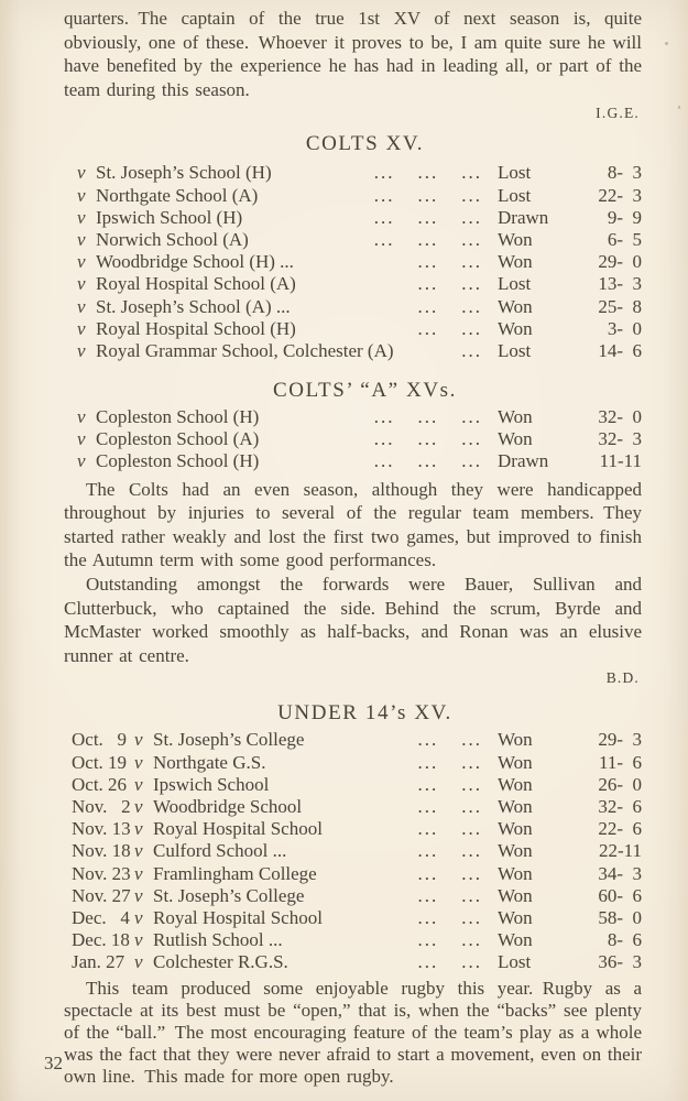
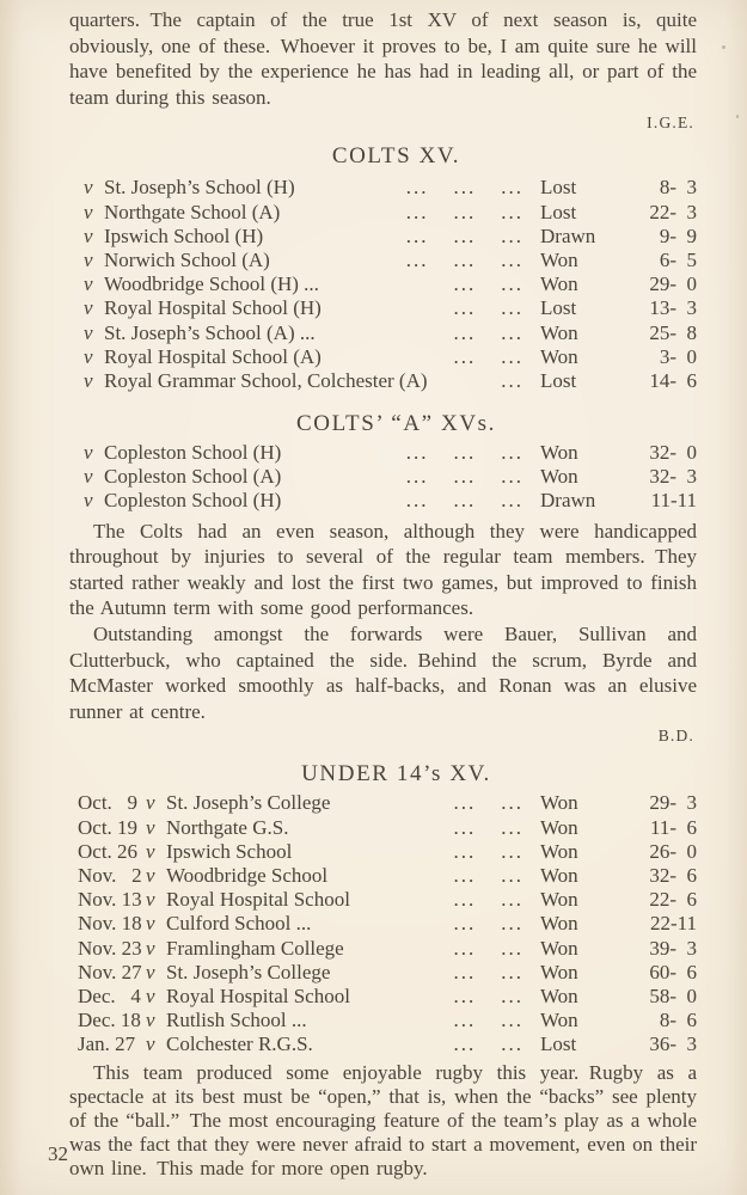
  quarters. The captain of the true 1st XV of next season is, quite obviously, one of these. Whoever it proves to be, I am quite sure he will have benefited by the experience he has had in leading all, or part of the team during this season.
  I.G.E.
  COLTS XV.
  v
  St. Joseph’s School (H)
  ... ... ...
  Lost
  8- 3
  v
  Northgate School (A)
  ... ... ...
  Lost
  22- 3
  v
  Ipswich School (H)
  ... ... ...
  Drawn
  9- 9
  v
  Norwich School (A)
  ... ... ...
  Won
  6- 5
  v
  Woodbridge School (H) ...
  ... ...
  Won
  29- 0
  v
- Royal Hospital School (A)
+ Royal Hospital School (H)
  ... ...
  Lost
  13- 3
  v
  St. Joseph’s School (A) ...
  ... ...
  Won
  25- 8
  v
- Royal Hospital School (H)
+ Royal Hospital School (A)
  ... ...
  Won
  3- 0
  v
  Royal Grammar School, Colchester (A)
  ...
  Lost
  14- 6
  COLTS’ “A” XVs.
  v
  Copleston School (H)
  ... ... ...
  Won
  32- 0
  v
  Copleston School (A)
  ... ... ...
  Won
  32- 3
  v
  Copleston School (H)
  ... ... ...
  Drawn
  11-11
  The Colts had an even season, although they were handicapped throughout by injuries to several of the regular team members. They started rather weakly and lost the first two games, but improved to finish the Autumn term with some good performances.
  Outstanding amongst the forwards were Bauer, Sullivan and Clutterbuck, who captained the side. Behind the scrum, Byrde and McMaster worked smoothly as half-backs, and Ronan was an elusive runner at centre.
  B.D.
  UNDER 14’s XV.
  Oct. 9
  v
  St. Joseph’s College
  ... ...
  Won
  29- 3
  Oct. 19
  v
  Northgate G.S.
  ... ...
  Won
  11- 6
  Oct. 26
  v
  Ipswich School
  ... ...
  Won
  26- 0
  Nov. 2
  v
  Woodbridge School
  ... ...
  Won
  32- 6
  Nov. 13
  v
  Royal Hospital School
  ... ...
  Won
  22- 6
  Nov. 18
  v
  Culford School ...
  ... ...
  Won
  22-11
  Nov. 23
  v
  Framlingham College
  ... ...
  Won
- 34- 3
+ 39- 3
  Nov. 27
  v
  St. Joseph’s College
  ... ...
  Won
  60- 6
  Dec. 4
  v
  Royal Hospital School
  ... ...
  Won
  58- 0
  Dec. 18
  v
  Rutlish School ...
  ... ...
  Won
  8- 6
  Jan. 27
  v
  Colchester R.G.S.
  ... ...
  Lost
  36- 3
  This team produced some enjoyable rugby this year. Rugby as a spectacle at its best must be “open,” that is, when the “backs” see plenty of the “ball.” The most encouraging feature of the team’s play as a whole was the fact that they were never afraid to start a movement, even on their own line. This made for more open rugby.
  32
